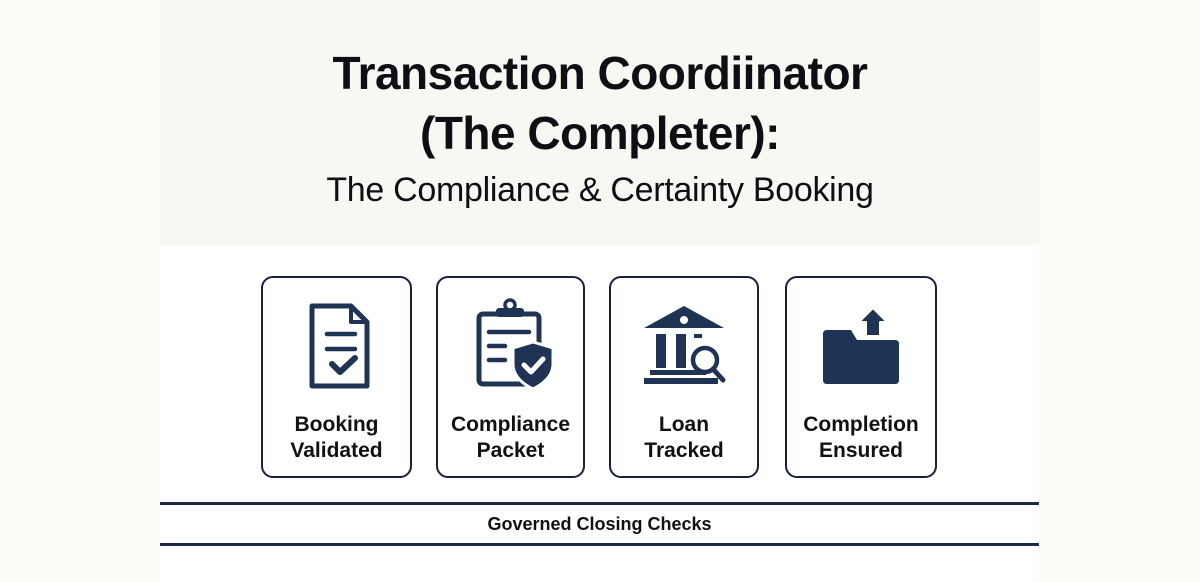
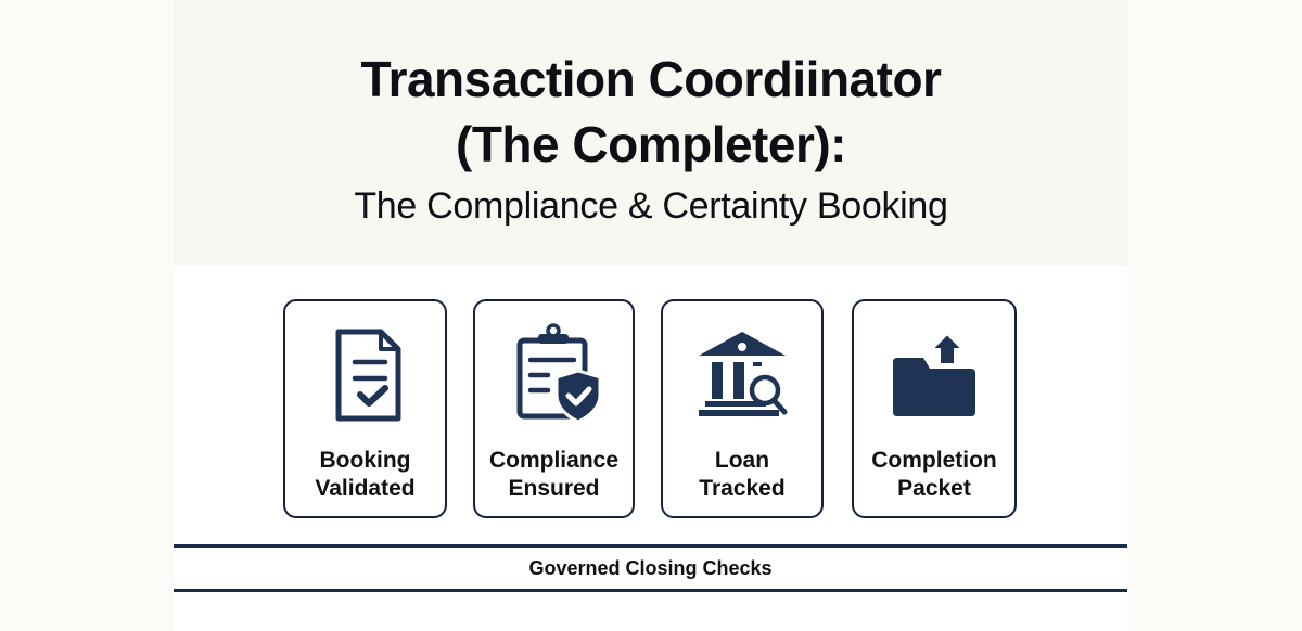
  Transaction Coordiinator
  (The Completer):
  The Compliance & Certainty Booking
  Booking
  Validated
  Compliance
- Packet
+ Ensured
  Loan
  Tracked
  Completion
- Ensured
+ Packet
  Governed Closing Checks
